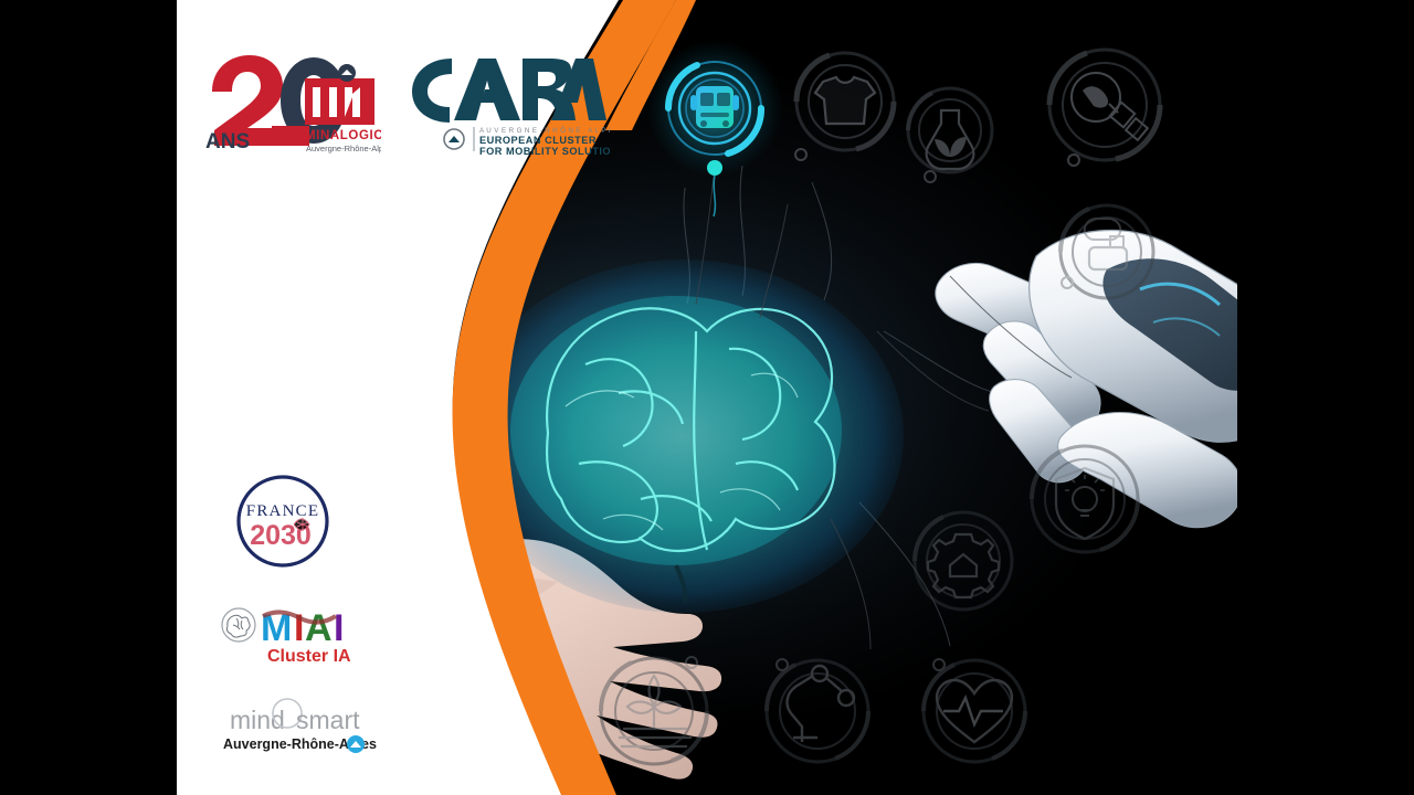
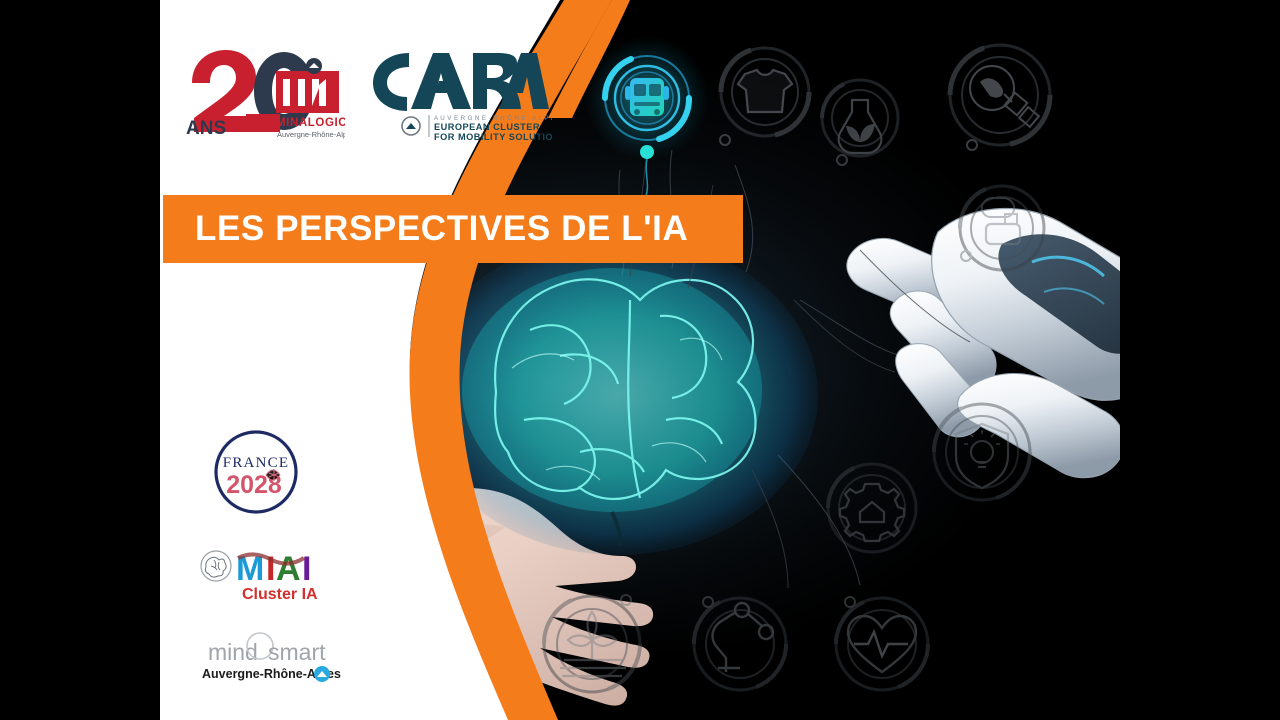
+ LES PERSPECTIVES DE L'IA
  ANS
  MINALOGIC
  Auvergne-Rhône-Alp
  EUROPEAN CLUSTER
  FOR MOBILITY SOLUTIO
  FRANCE
- 2030
+ 2028
  M
  I
  A
  I
  Cluster IA
  mind
  smart
  Auvergne-Rhône-Aes
